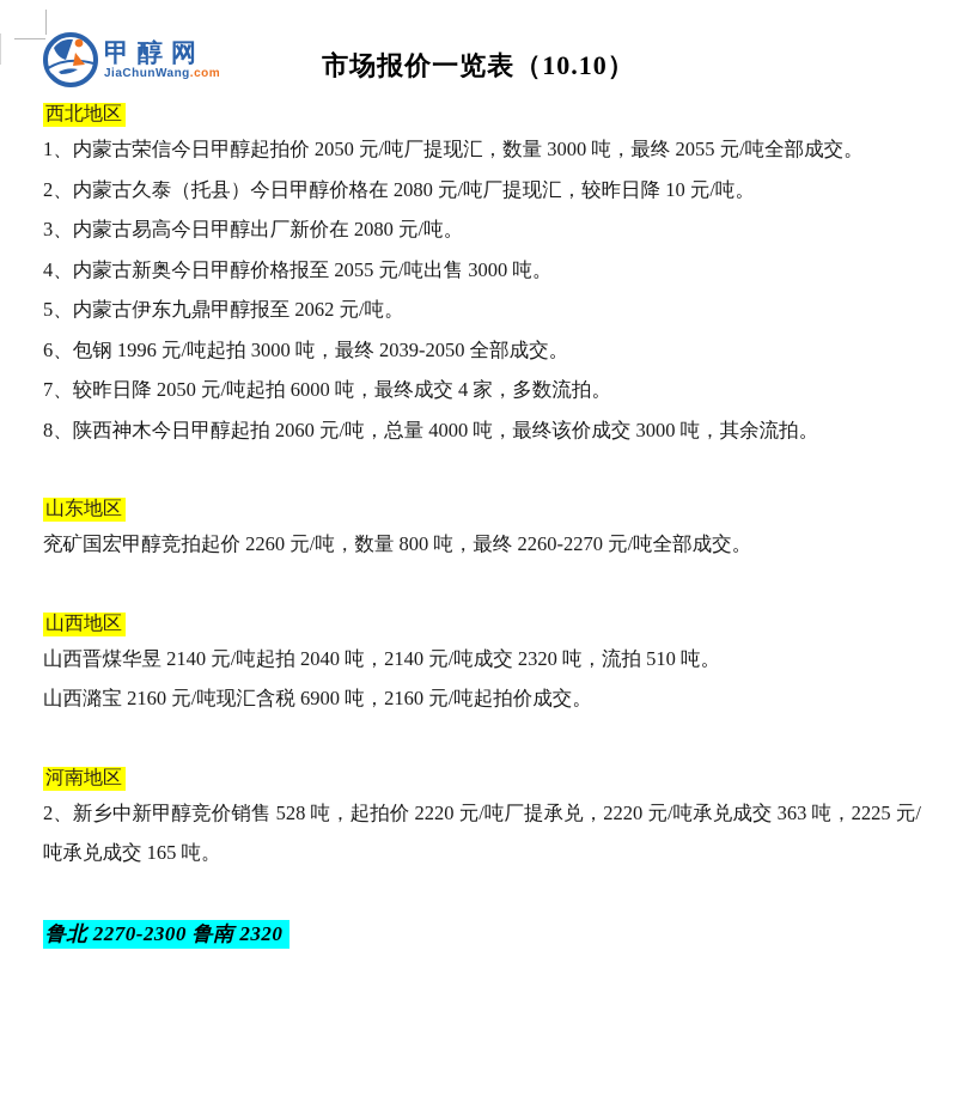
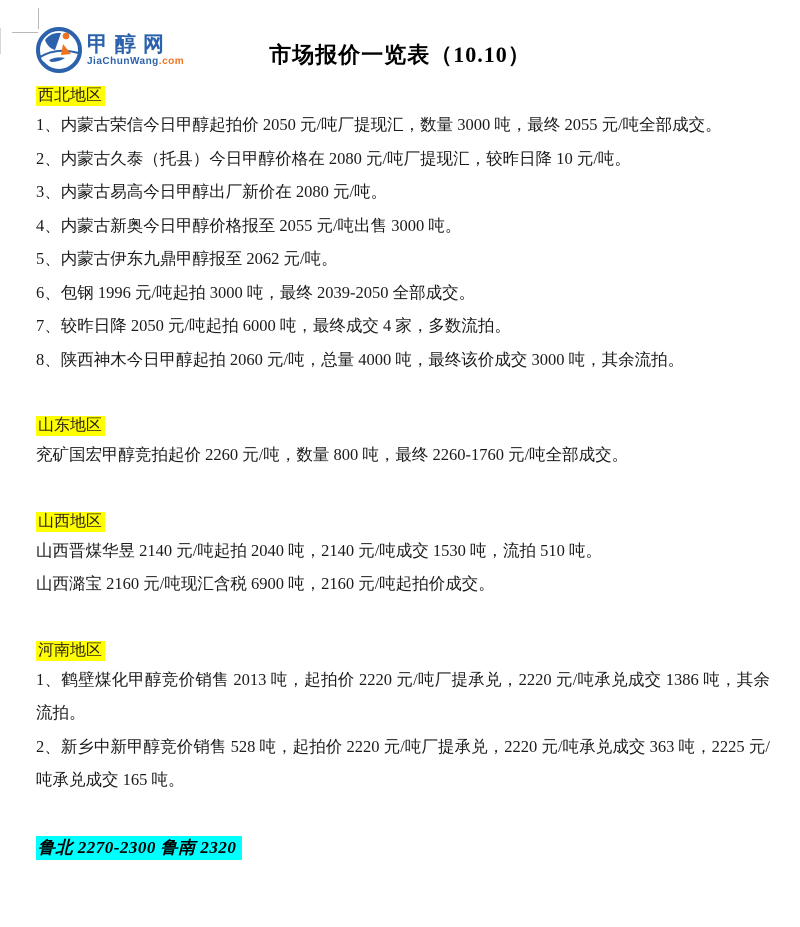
  甲醇网
  JiaChunWang.com
  市场报价一览表（10.10）
  西北地区
  1、内蒙古荣信今日甲醇起拍价 2050 元/吨厂提现汇，数量 3000 吨，最终 2055 元/吨全部成交。
  2、内蒙古久泰（托县）今日甲醇价格在 2080 元/吨厂提现汇，较昨日降 10 元/吨。
  3、内蒙古易高今日甲醇出厂新价在 2080 元/吨。
  4、内蒙古新奥今日甲醇价格报至 2055 元/吨出售 3000 吨。
  5、内蒙古伊东九鼎甲醇报至 2062 元/吨。
  6、包钢 1996 元/吨起拍 3000 吨，最终 2039-2050 全部成交。
  7、较昨日降 2050 元/吨起拍 6000 吨，最终成交 4 家，多数流拍。
  8、陕西神木今日甲醇起拍 2060 元/吨，总量 4000 吨，最终该价成交 3000 吨，其余流拍。
  山东地区
- 兖矿国宏甲醇竞拍起价 2260 元/吨，数量 800 吨，最终 2260-2270 元/吨全部成交。
+ 兖矿国宏甲醇竞拍起价 2260 元/吨，数量 800 吨，最终 2260-1760 元/吨全部成交。
  山西地区
- 山西晋煤华昱 2140 元/吨起拍 2040 吨，2140 元/吨成交 2320 吨，流拍 510 吨。
+ 山西晋煤华昱 2140 元/吨起拍 2040 吨，2140 元/吨成交 1530 吨，流拍 510 吨。
  山西潞宝 2160 元/吨现汇含税 6900 吨，2160 元/吨起拍价成交。
  河南地区
+ 1、鹤壁煤化甲醇竞价销售 2013 吨，起拍价 2220 元/吨厂提承兑，2220 元/吨承兑成交 1386 吨，其余流拍。
  2、新乡中新甲醇竞价销售 528 吨，起拍价 2220 元/吨厂提承兑，2220 元/吨承兑成交 363 吨，2225 元/吨承兑成交 165 吨。
  鲁北 2270-2300 鲁南 2320
